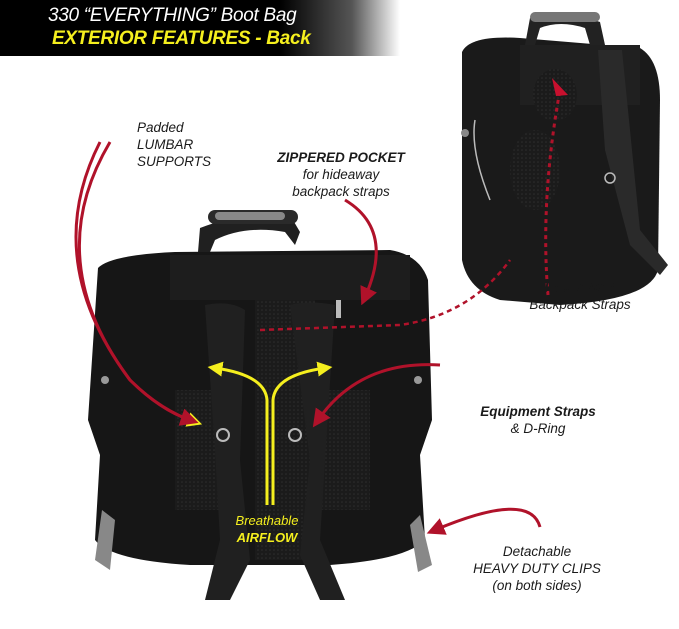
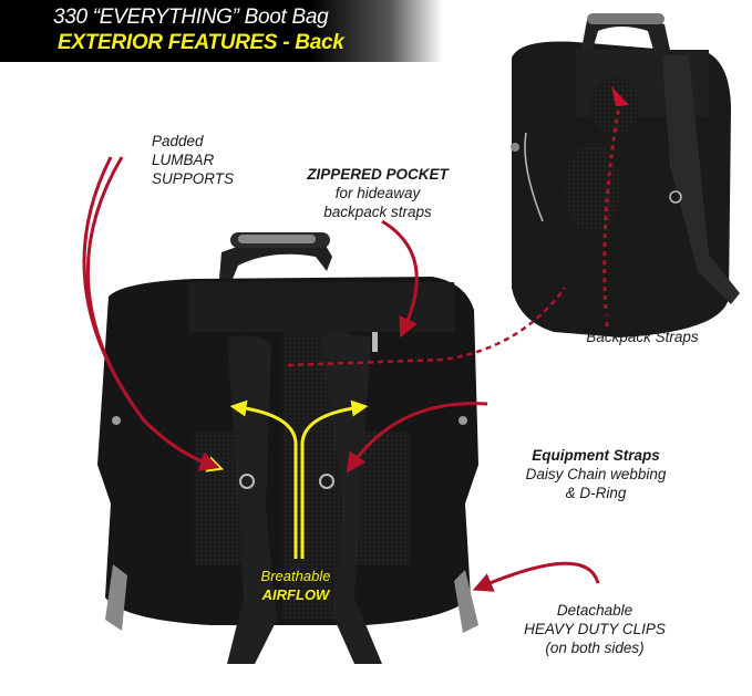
  330 “EVERYTHING” Boot Bag
  EXTERIOR FEATURES - Back
  Padded
  LUMBAR
  SUPPORTS
  ZIPPERED POCKET
  for hideaway
  backpack straps
  HIDEAWAY
  Backpack Straps
  Equipment Straps
+ Daisy Chain webbing
  & D-Ring
  Detachable
  HEAVY DUTY CLIPS
  (on both sides)
  Breathable
  AIRFLOW
